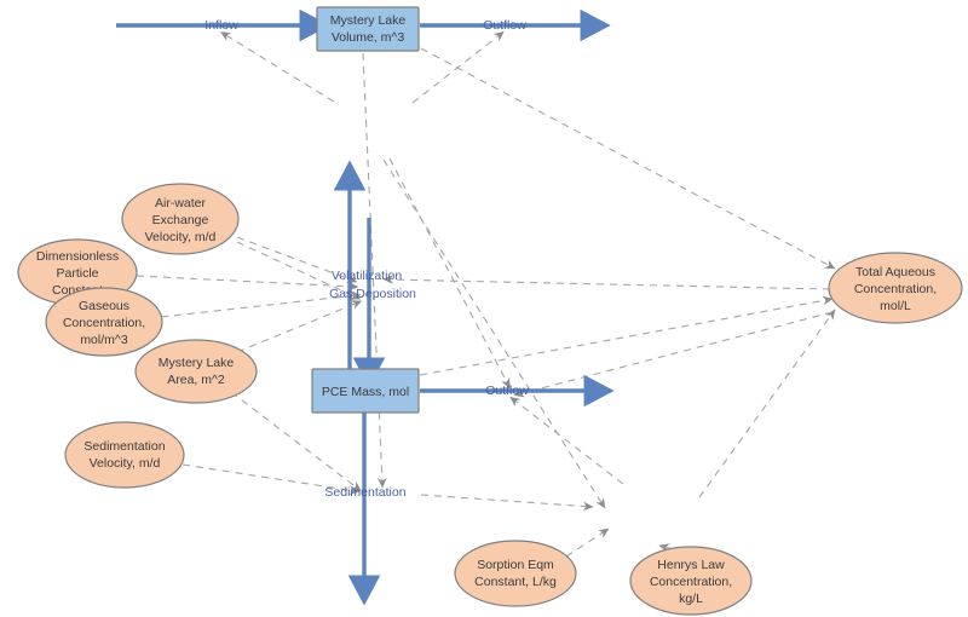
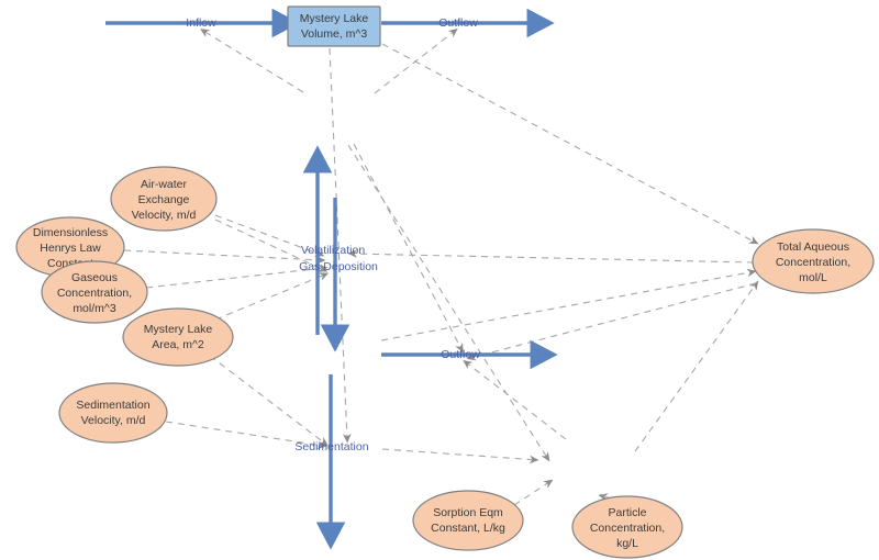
  Mystery Lake
  Volume, m^3
- PCE Mass, mol
  Air-water
  Exchange
  Velocity, m/d
  Dimensionless
- Particle
+ Henrys Law
  Gaseous
  Concentration,
  mol/m^3
  Mystery Lake
  Area, m^2
  Sedimentation
  Velocity, m/d
  Total Aqueous
  Concentration,
  mol/L
  Sorption Eqm
  Constant, L/kg
- Henrys Law
+ Particle
  Concentration,
  kg/L
  Inflow
  Outflow
  Volatilization
  Gas Deposition
  Outflow
  Sedimentation
